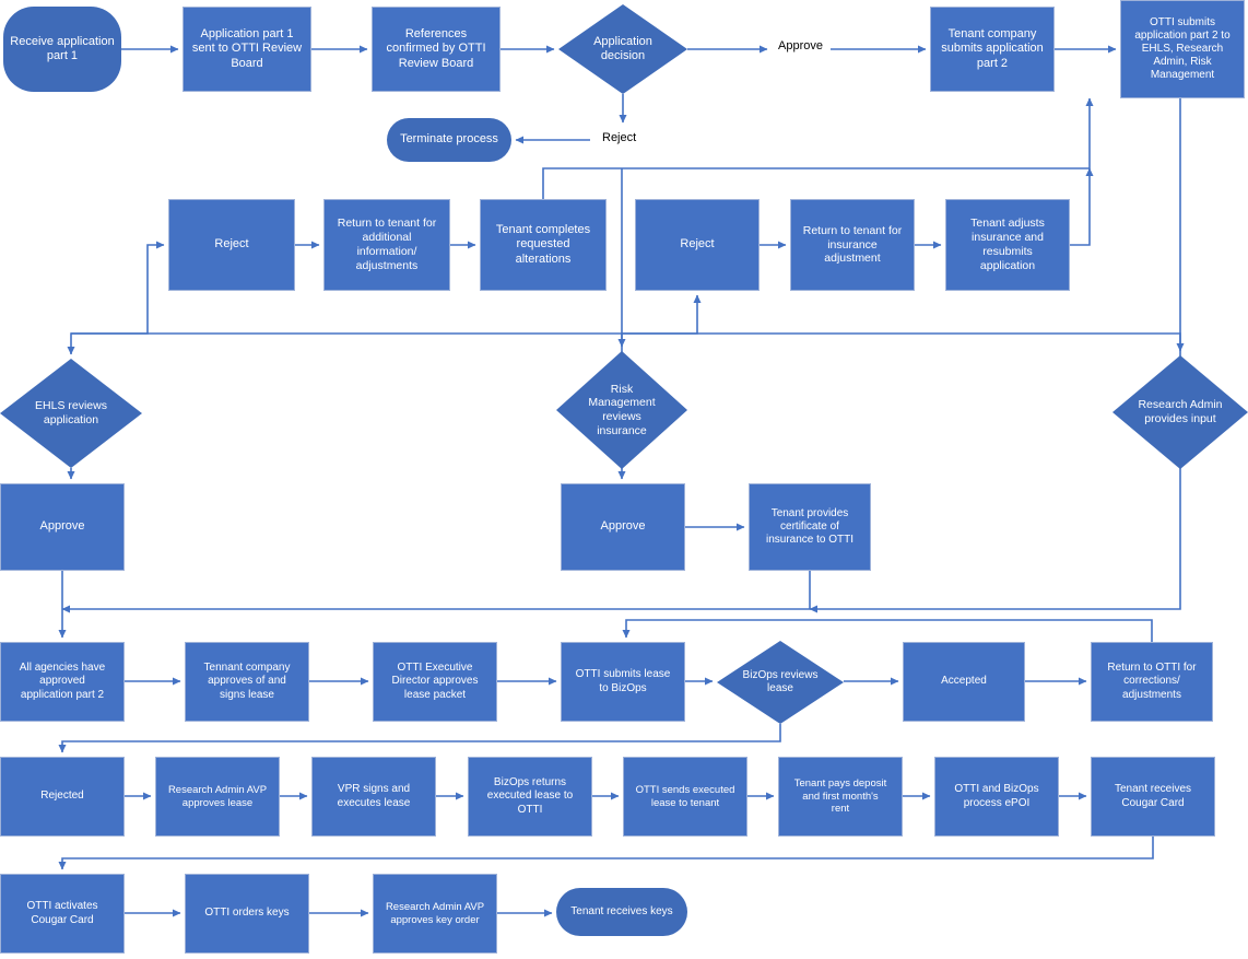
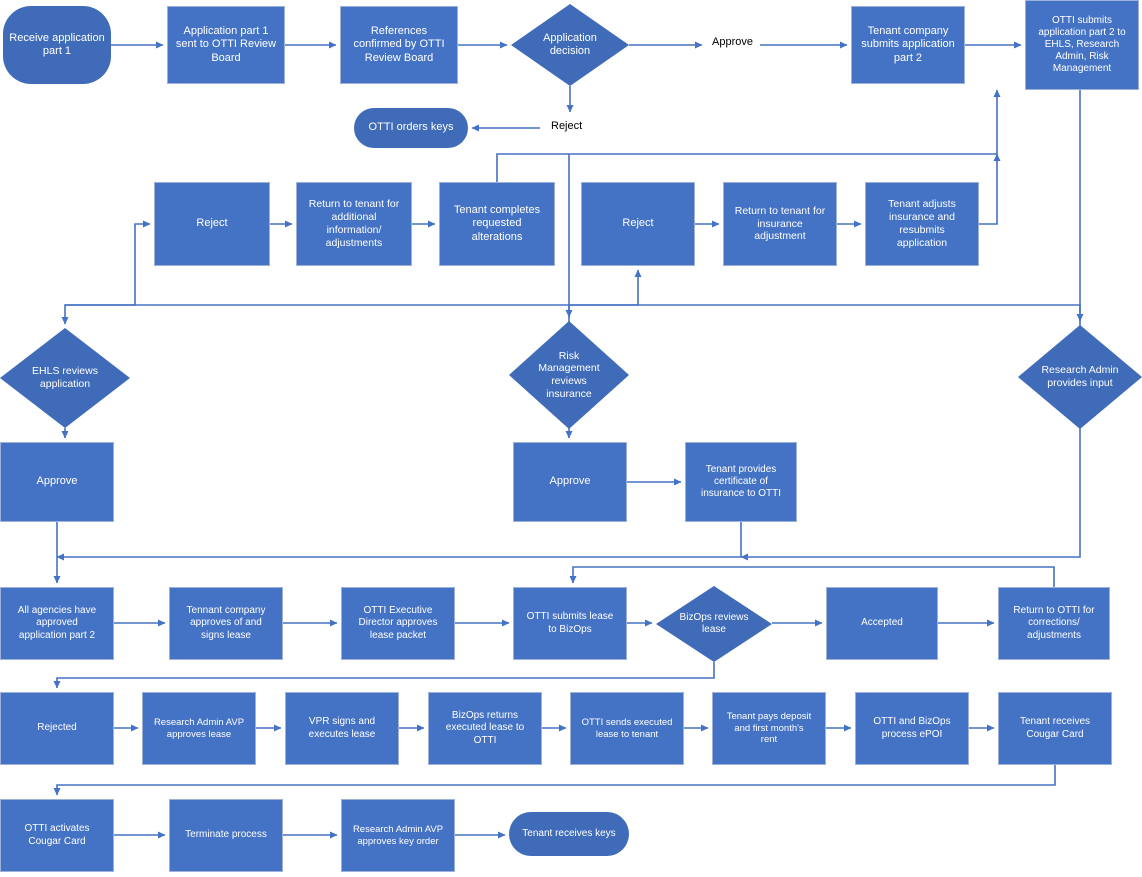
  Receive application
  part 1
  Application part 1
  sent to OTTI Review
  Board
  References
  confirmed by OTTI
  Review Board
  Application
  decision
  Tenant company
  submits application
  part 2
  OTTI submits
  application part 2 to
  EHLS, Research
  Admin, Risk
  Management
- Terminate process
+ OTTI orders keys
  Reject
  Return to tenant for
  additional
  information/
  adjustments
  Tenant completes
  requested
  alterations
  Reject
  Return to tenant for
  insurance
  adjustment
  Tenant adjusts
  insurance and
  resubmits
  application
  EHLS reviews
  application
  Risk
  Management
  reviews
  insurance
  Research Admin
  provides input
  Approve
  Approve
  Tenant provides
  certificate of
  insurance to OTTI
  All agencies have
  approved
  application part 2
  Tennant company
  approves of and
  signs lease
  OTTI Executive
  Director approves
  lease packet
  OTTI submits lease
  to BizOps
  BizOps reviews
  lease
  Accepted
  Return to OTTI for
  corrections/
  adjustments
  Rejected
  Research Admin AVP
  approves lease
  VPR signs and
  executes lease
  BizOps returns
  executed lease to
  OTTI
  OTTI sends executed
  lease to tenant
  Tenant pays deposit
  and first month's
  rent
  OTTI and BizOps
  process ePOI
  Tenant receives
  Cougar Card
  OTTI activates
  Cougar Card
- OTTI orders keys
+ Terminate process
  Research Admin AVP
  approves key order
  Tenant receives keys
  Approve
  Reject
